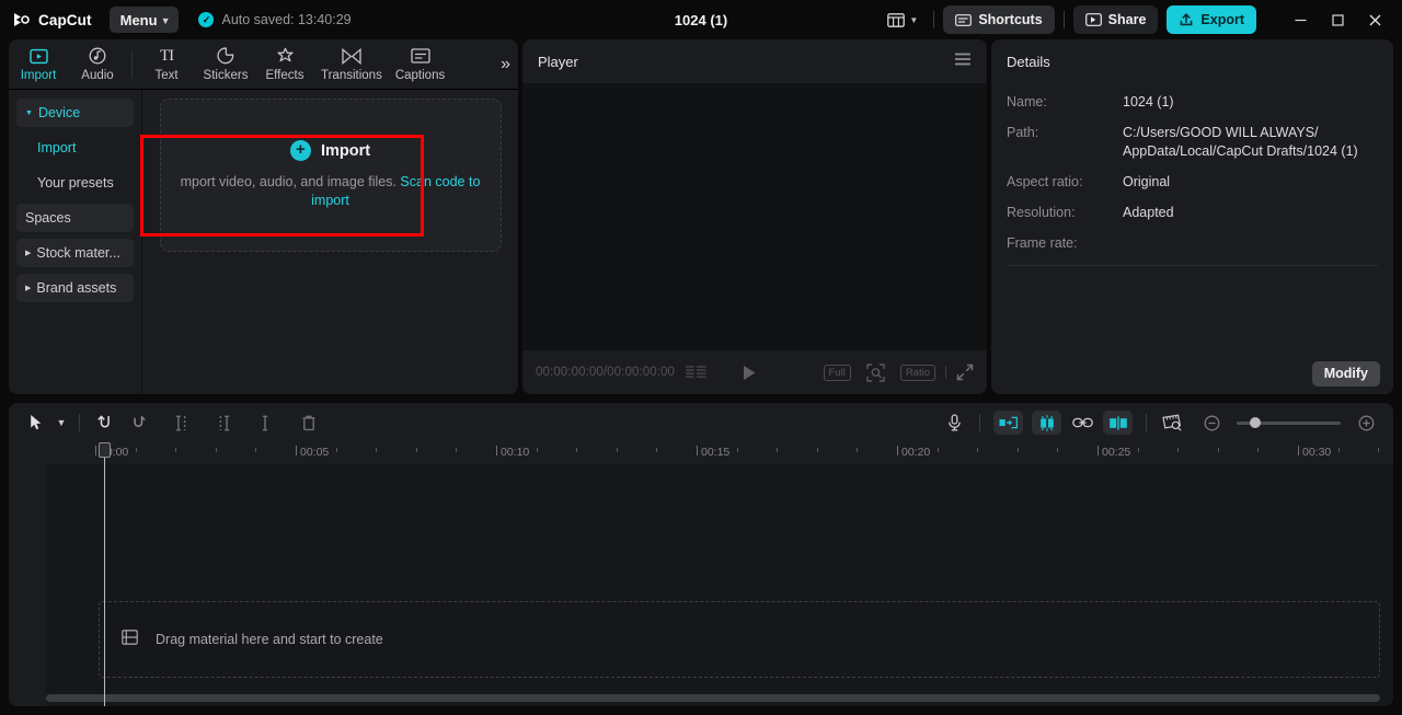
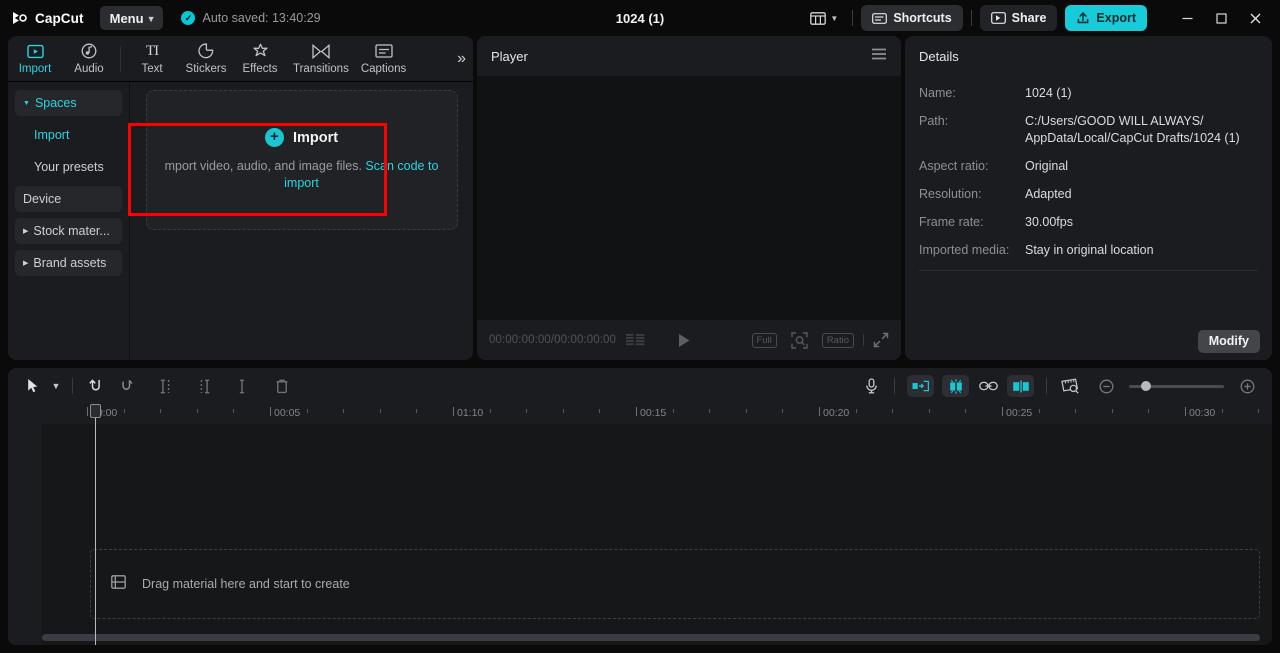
  CapCut
  Menu
  ▼
  ✓
  Auto saved: 13:40:29
  1024 (1)
  ▼
  Shortcuts
  Share
  Export
  Import
  Audio
  TI
  Text
  Stickers
  Effects
  Transitions
  Captions
  »
- Device
+ Spaces
  Import
  Your presets
- Spaces
+ Device
  Stock mater...
  Brand assets
  +
  Import
  mport video, audio, and image files. Scan code to import
  Player
  00:00:00:00
  /
  00:00:00:00
  Full
  Ratio
  Details
  Name:
  1024 (1)
  Path:
  C:/Users/GOOD WILL ALWAYS/
  AppData/Local/CapCut Drafts/1024 (1)
  Aspect ratio:
  Original
  Resolution:
  Adapted
  Frame rate:
+ 30.00fps
+ Imported media:
+ Stay in original location
  Modify
  ▼
  00:05
- 00:10
+ 01:10
  00:15
  00:20
  00:25
  00:30
  Drag material here and start to create
